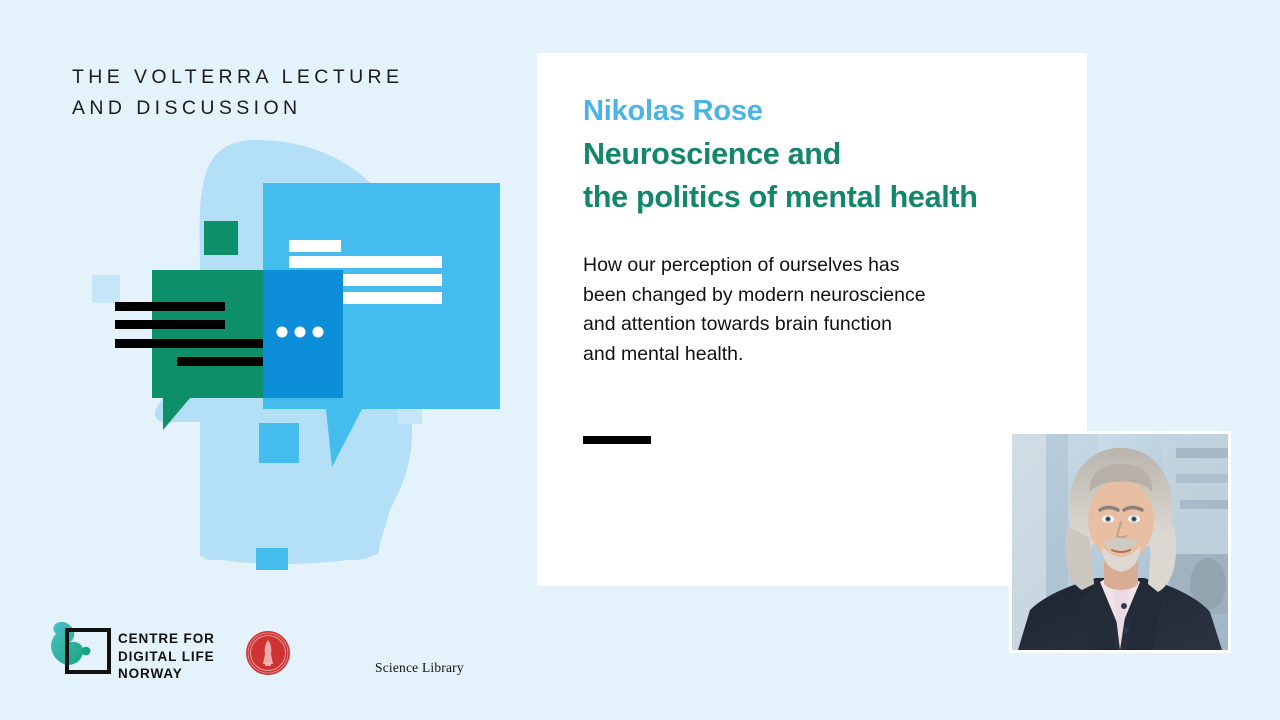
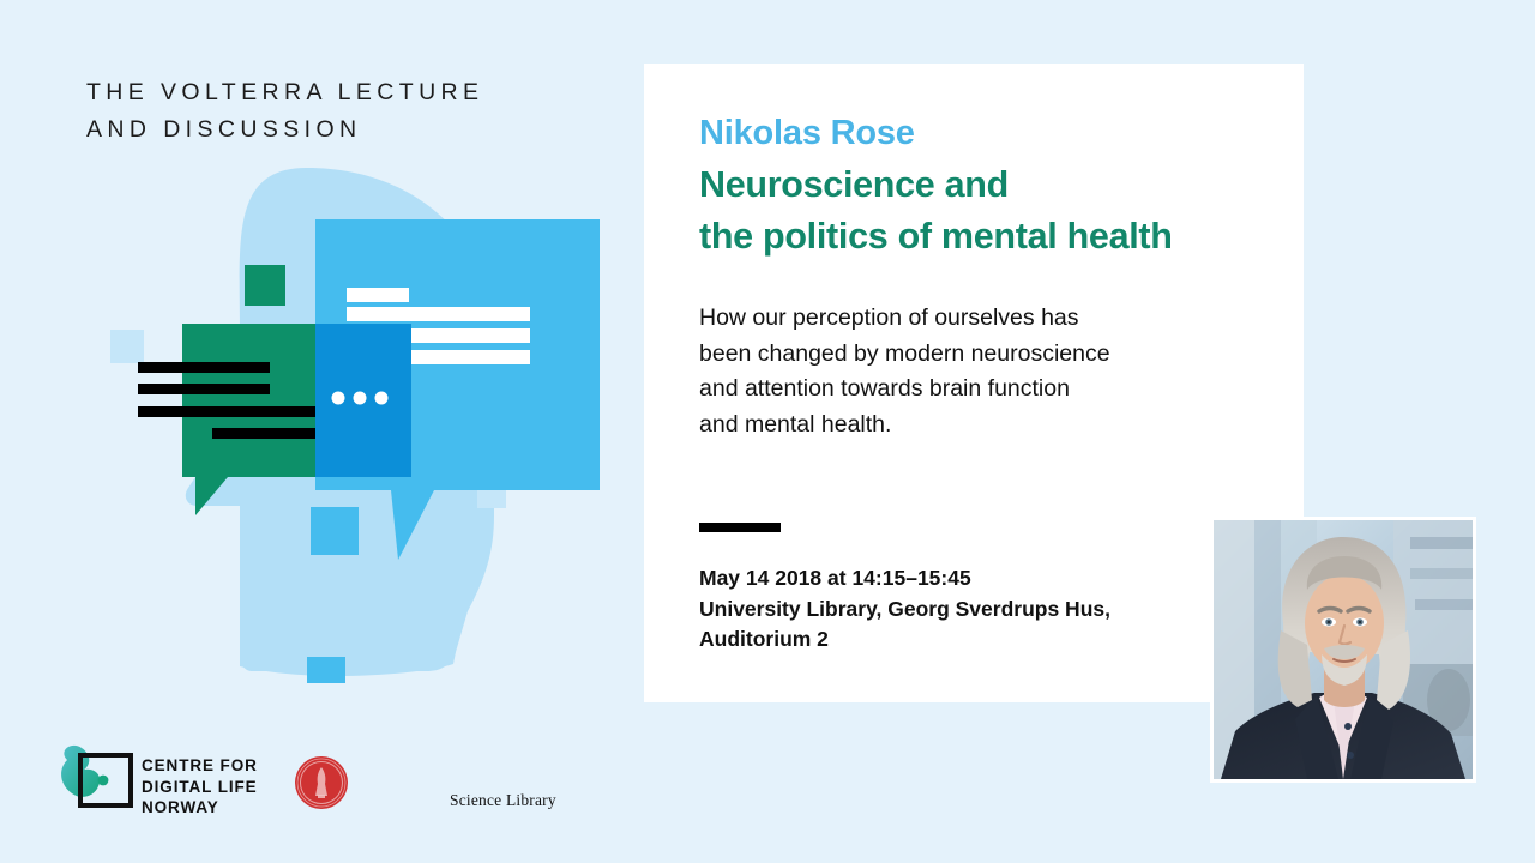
  THE VOLTERRA LECTURE
  AND DISCUSSION
  Nikolas Rose
  Neuroscience and
  the politics of mental health
  How our perception of ourselves has
  been changed by modern neuroscience
  and attention towards brain function
  and mental health.
+ May 14 2018 at 14:15–15:45
+ University Library, Georg Sverdrups Hus,
+ Auditorium 2
  CENTRE FOR
  DIGITAL LIFE
  NORWAY
  Science Library
